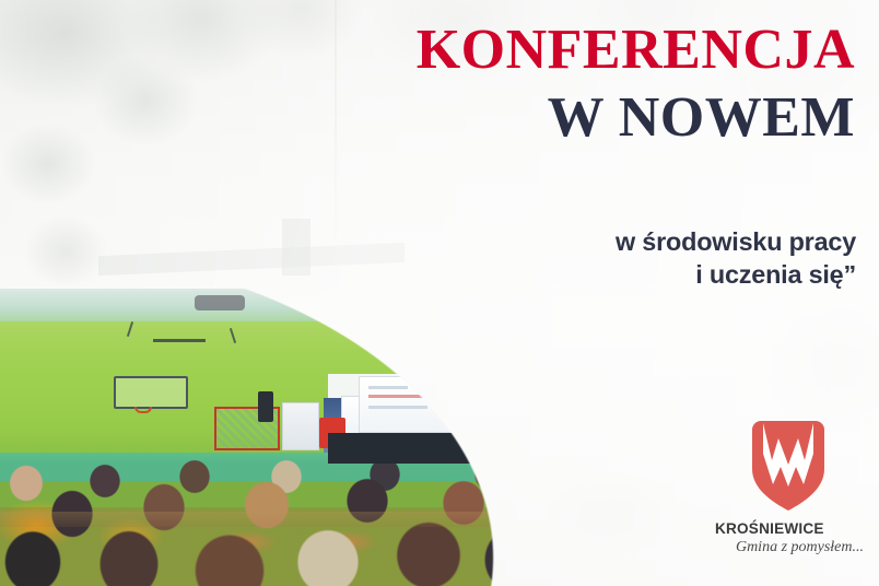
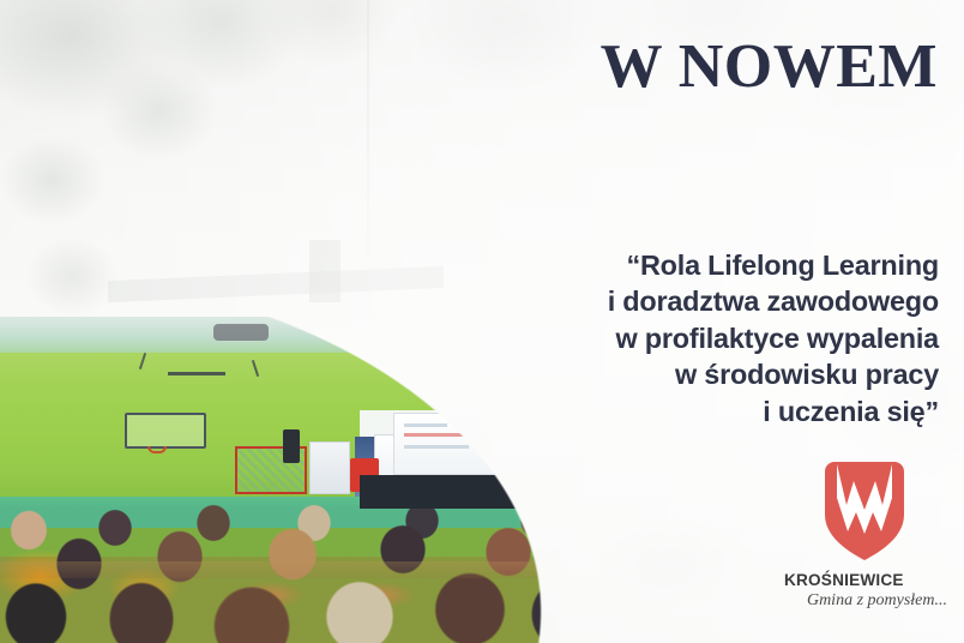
- KONFERENCJA
  W NOWEM
+ “Rola Lifelong Learning
+ i doradztwa zawodowego
+ w profilaktyce wypalenia
  w środowisku pracy
  i uczenia się”
  KROŚNIEWICE
  Gmina z pomysłem...
